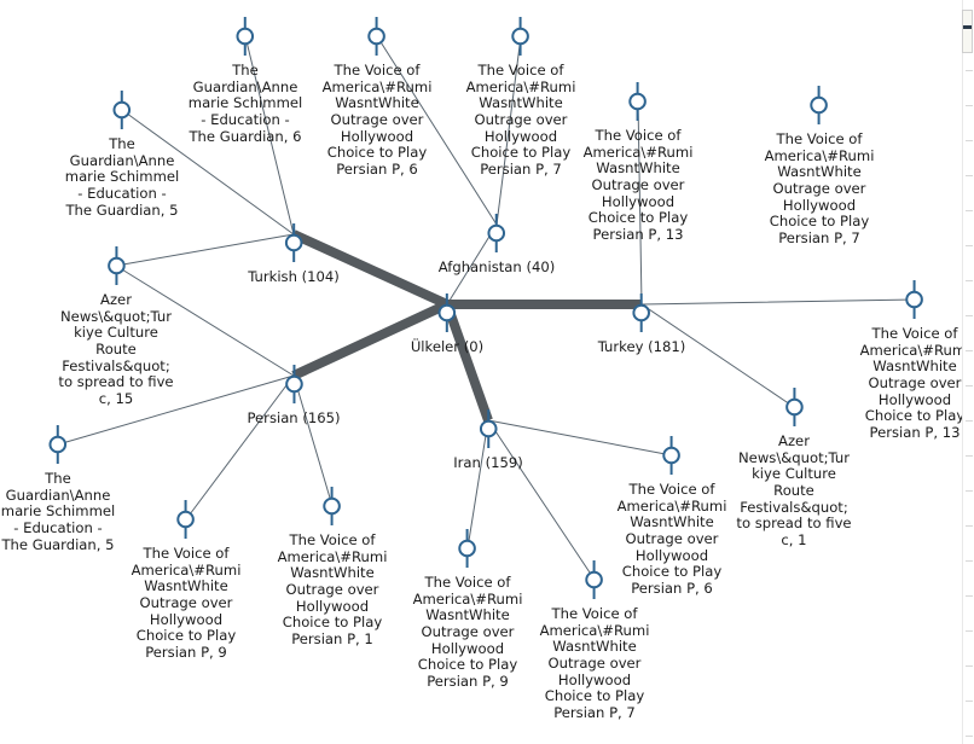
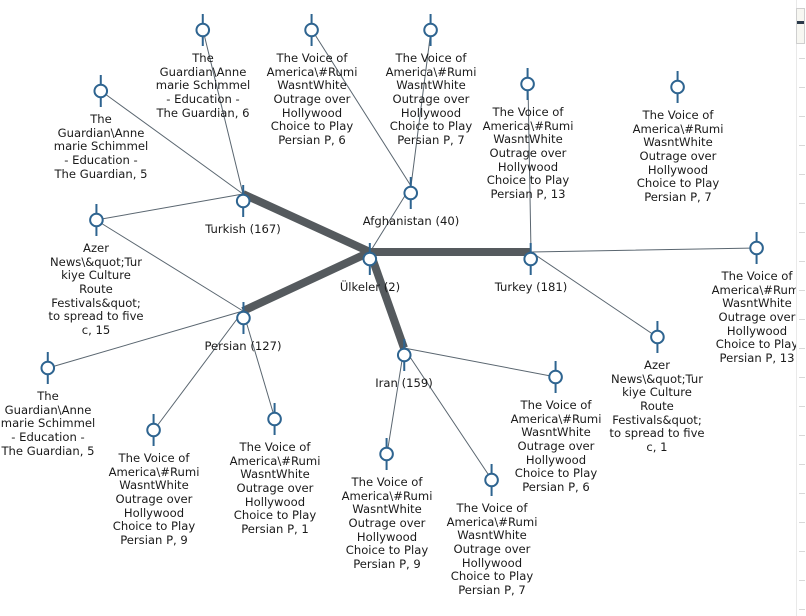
- Ülkeler (0)
+ Ülkeler (2)
- Turkish (104)
+ Turkish (167)
  Afghanistan (40)
  Turkey (181)
- Persian (165)
+ Persian (127)
  Iran (159)
  The
  Guardian\Anne
  marie Schimmel
  - Education -
  The Guardian, 5
  The
  Guardian\Anne
  marie Schimmel
  - Education -
  The Guardian, 6
  The Voice of
  America\#Rumi
  WasntWhite
  Outrage over
  Hollywood
  Choice to Play
  Persian P, 6
  The Voice of
  America\#Rumi
  WasntWhite
  Outrage over
  Hollywood
  Choice to Play
  Persian P, 7
  The Voice of
  America\#Rumi
  WasntWhite
  Outrage over
  Hollywood
  Choice to Play
  Persian P, 13
  The Voice of
  America\#Rumi
  WasntWhite
  Outrage over
  Hollywood
  Choice to Play
  Persian P, 7
  The Voice of
  America\#Rum
  WasntWhite
  Outrage over
  Hollywood
  Choice to Play
  Persian P, 13
  Azer
  News\&quot;Tur
  kiye Culture
  Route
  Festivals&quot;
  to spread to five
  c, 1
  Azer
  News\&quot;Tur
  kiye Culture
  Route
  Festivals&quot;
  to spread to five
  c, 15
  The
  Guardian\Anne
  marie Schimmel
  - Education -
  The Guardian, 5
  The Voice of
  America\#Rumi
  WasntWhite
  Outrage over
  Hollywood
  Choice to Play
  Persian P, 9
  The Voice of
  America\#Rumi
  WasntWhite
  Outrage over
  Hollywood
  Choice to Play
  Persian P, 1
  The Voice of
  America\#Rumi
  WasntWhite
  Outrage over
  Hollywood
  Choice to Play
  Persian P, 9
  The Voice of
  America\#Rumi
  WasntWhite
  Outrage over
  Hollywood
  Choice to Play
  Persian P, 7
  The Voice of
  America\#Rumi
  WasntWhite
  Outrage over
  Hollywood
  Choice to Play
  Persian P, 6
